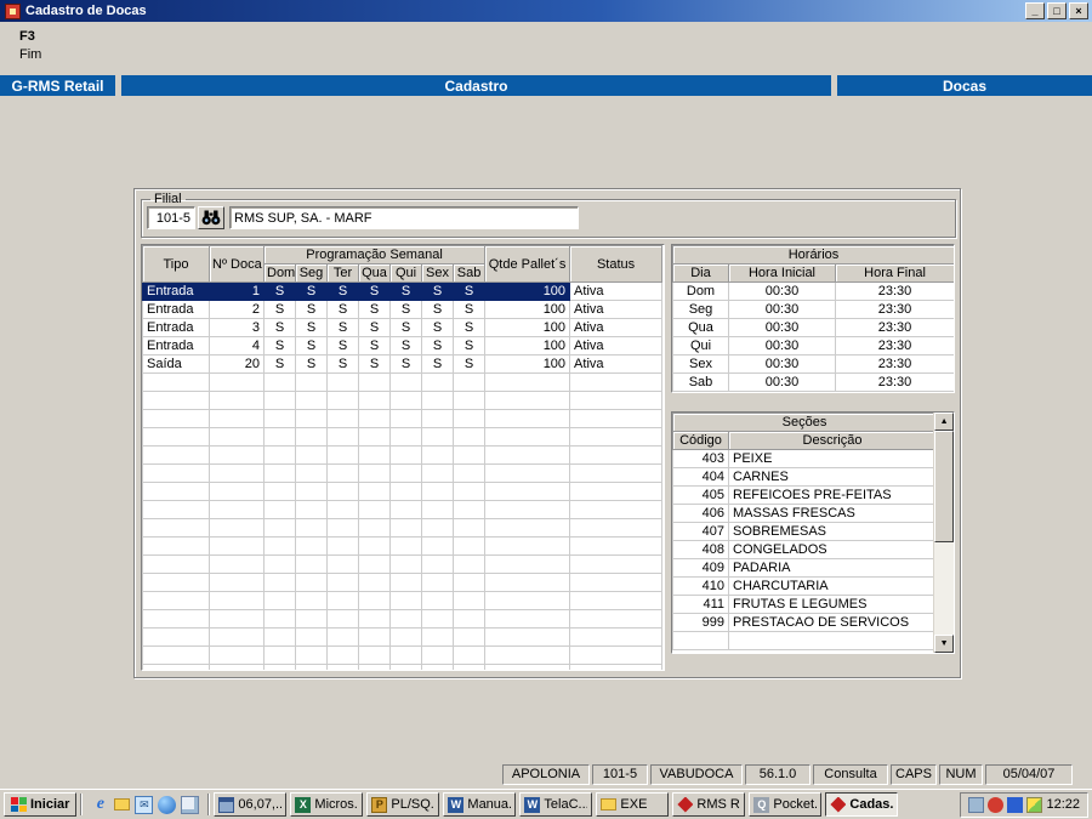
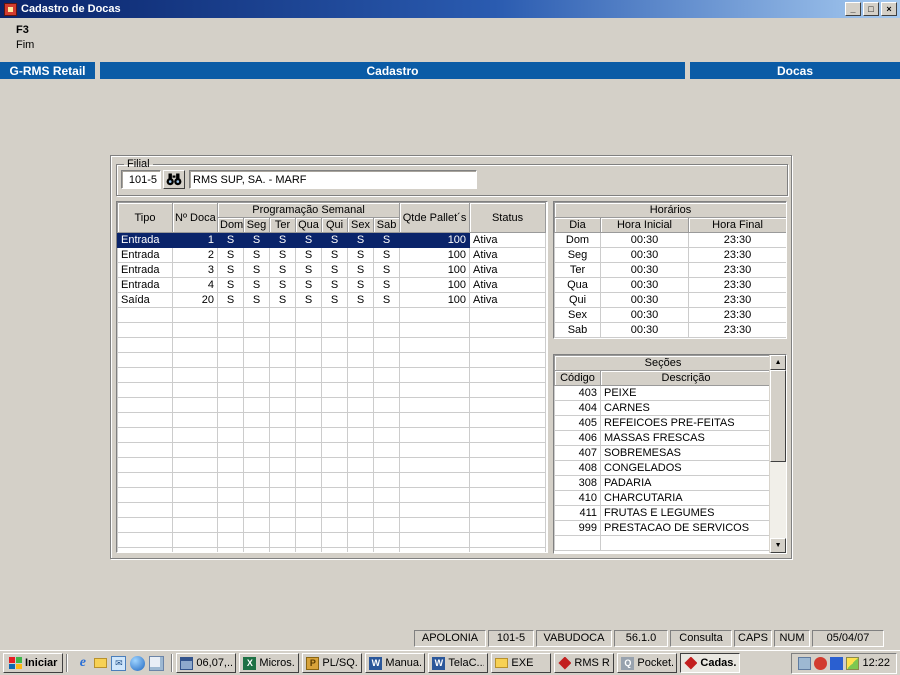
  Cadastro de Docas
  _
  □
  ×
  F3
  Fim
  G-RMS Retail
  Cadastro
  Docas
  Filial
  101-5
  RMS SUP, SA. - MARF
  Tipo	Nº Doca	Programação Semanal	Qtde Pallet´s	Status
  Dom	Seg	Ter	Qua	Qui	Sex	Sab
  Entrada	1	S	S	S	S	S	S	S	100	Ativa
  Entrada	2	S	S	S	S	S	S	S	100	Ativa
  Entrada	3	S	S	S	S	S	S	S	100	Ativa
  Entrada	4	S	S	S	S	S	S	S	100	Ativa
  Saída	20	S	S	S	S	S	S	S	100	Ativa
  Horários
  Dia	Hora Inicial	Hora Final
  Dom	00:30	23:30
  Seg	00:30	23:30
+ Ter	00:30	23:30
  Qua	00:30	23:30
  Qui	00:30	23:30
  Sex	00:30	23:30
  Sab	00:30	23:30
  Seções
  Código	Descrição
  403	PEIXE
  404	CARNES
  405	REFEICOES PRE-FEITAS
  406	MASSAS FRESCAS
  407	SOBREMESAS
  408	CONGELADOS
- 409	PADARIA
+ 308	PADARIA
  410	CHARCUTARIA
  411	FRUTAS E LEGUMES
  999	PRESTACAO DE SERVICOS
  APOLONIA
  101-5
  VABUDOCA
  56.1.0
  Consulta
  CAPS
  NUM
  05/04/07
  Iniciar
  06,07,..
  Micros.
  PL/SQ.
  Manua.
  TelaC...
  EXE
  Pocket.
  Cadas.
  12:22
